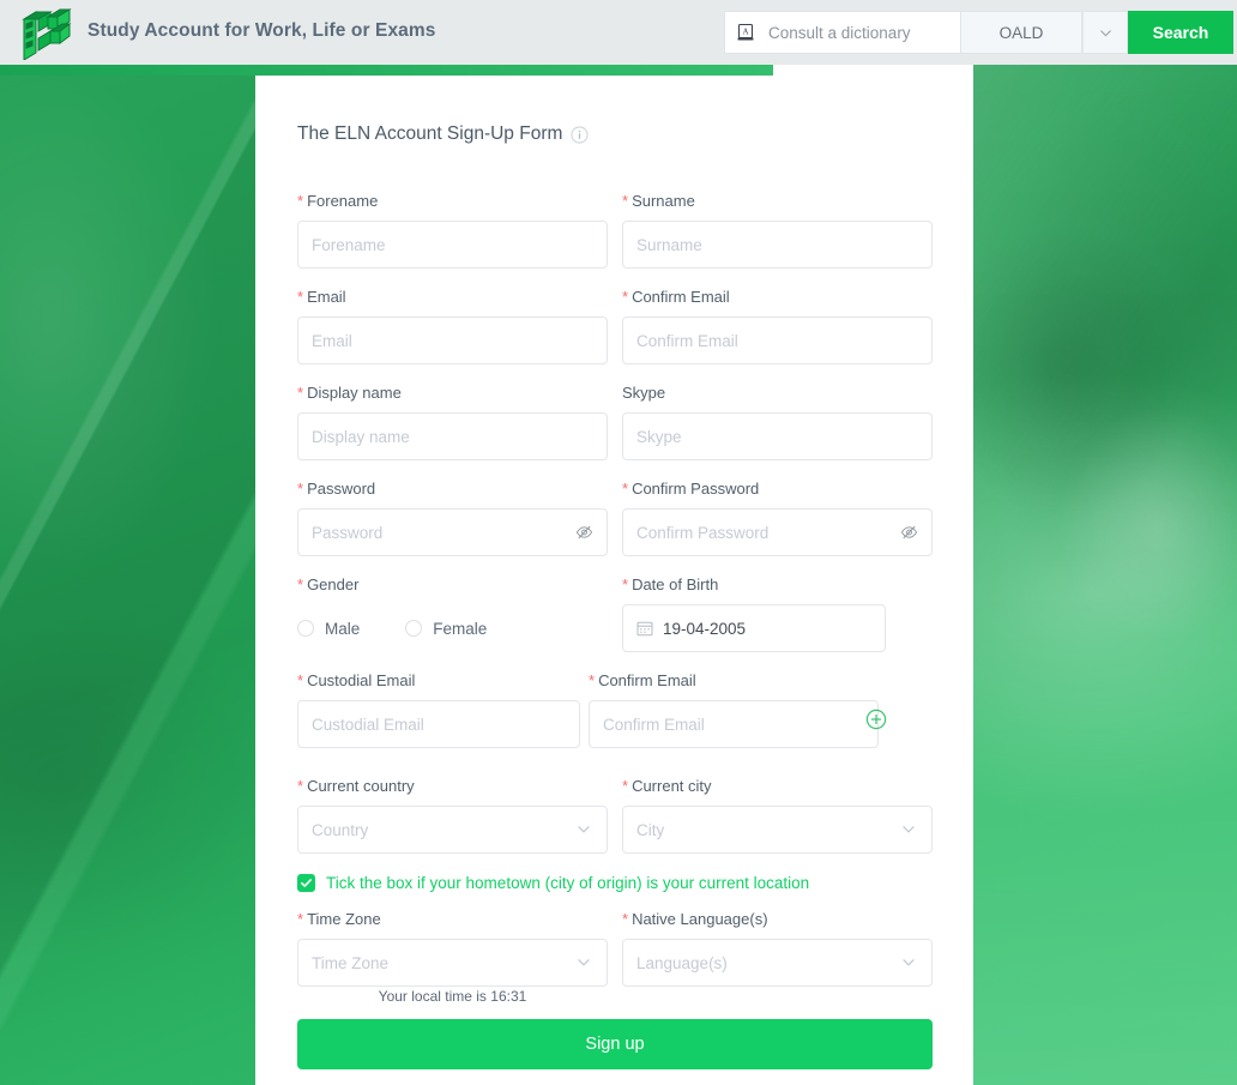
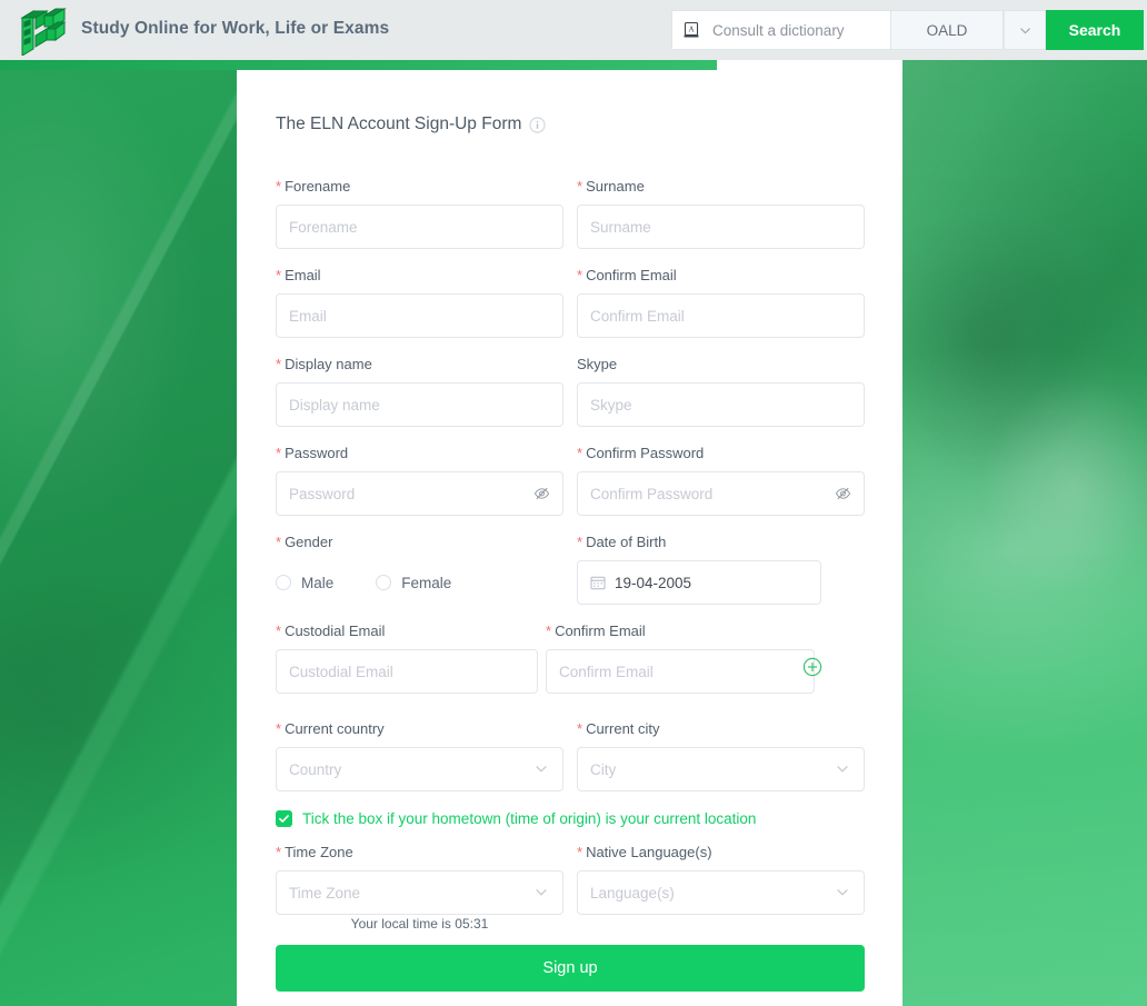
- Study Account for Work, Life or Exams
+ Study Online for Work, Life or Exams
  A
  Consult a dictionary
  OALD
  Search
  The ELN Account Sign-Up Form
  * Forename
  Forename
  * Surname
  Surname
  * Email
  Email
  * Confirm Email
  Confirm Email
  * Display name
  Display name
  Skype
  Skype
  * Password
  Password
  * Confirm Password
  Confirm Password
  * Gender
  Male
  Female
  * Date of Birth
  19-04-2005
  * Custodial Email
  Custodial Email
  * Confirm Email
  Confirm Email
  * Current country
  Country
  * Current city
  City
- Tick the box if your hometown (city of origin) is your current location
+ Tick the box if your hometown (time of origin) is your current location
  * Time Zone
  Time Zone
  * Native Language(s)
  Language(s)
- Your local time is 16:31
+ Your local time is 05:31
  Sign up
